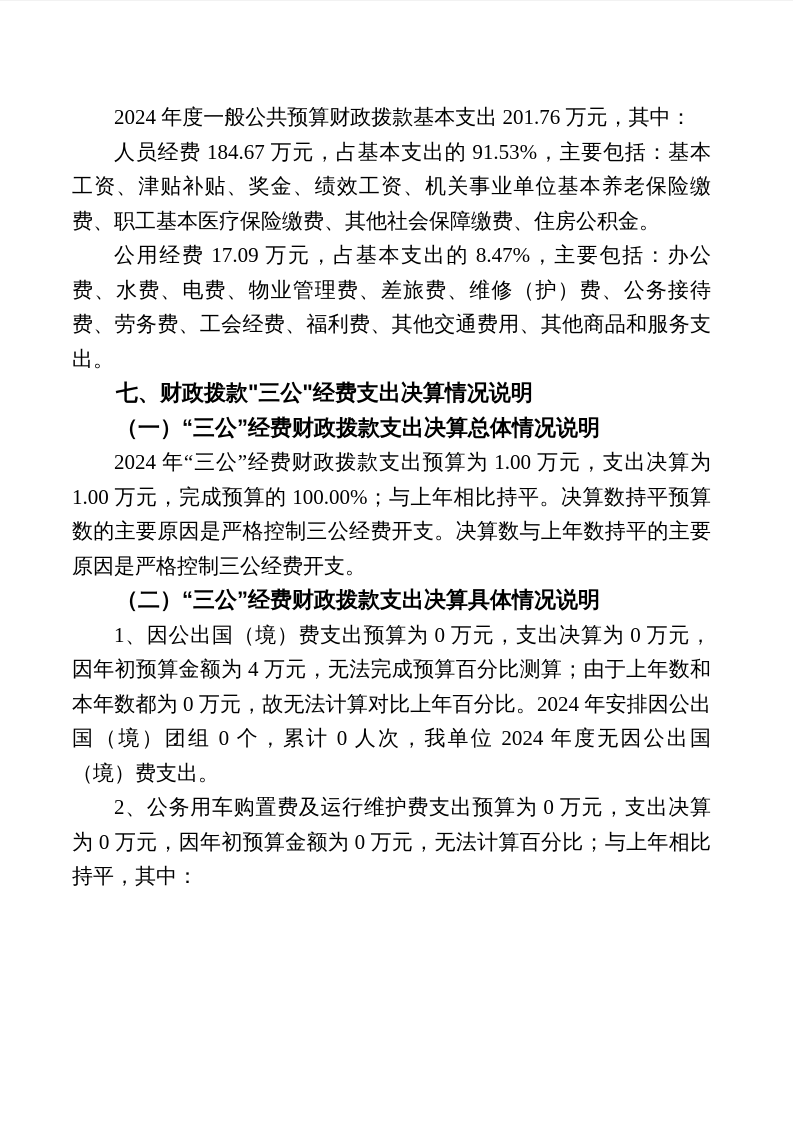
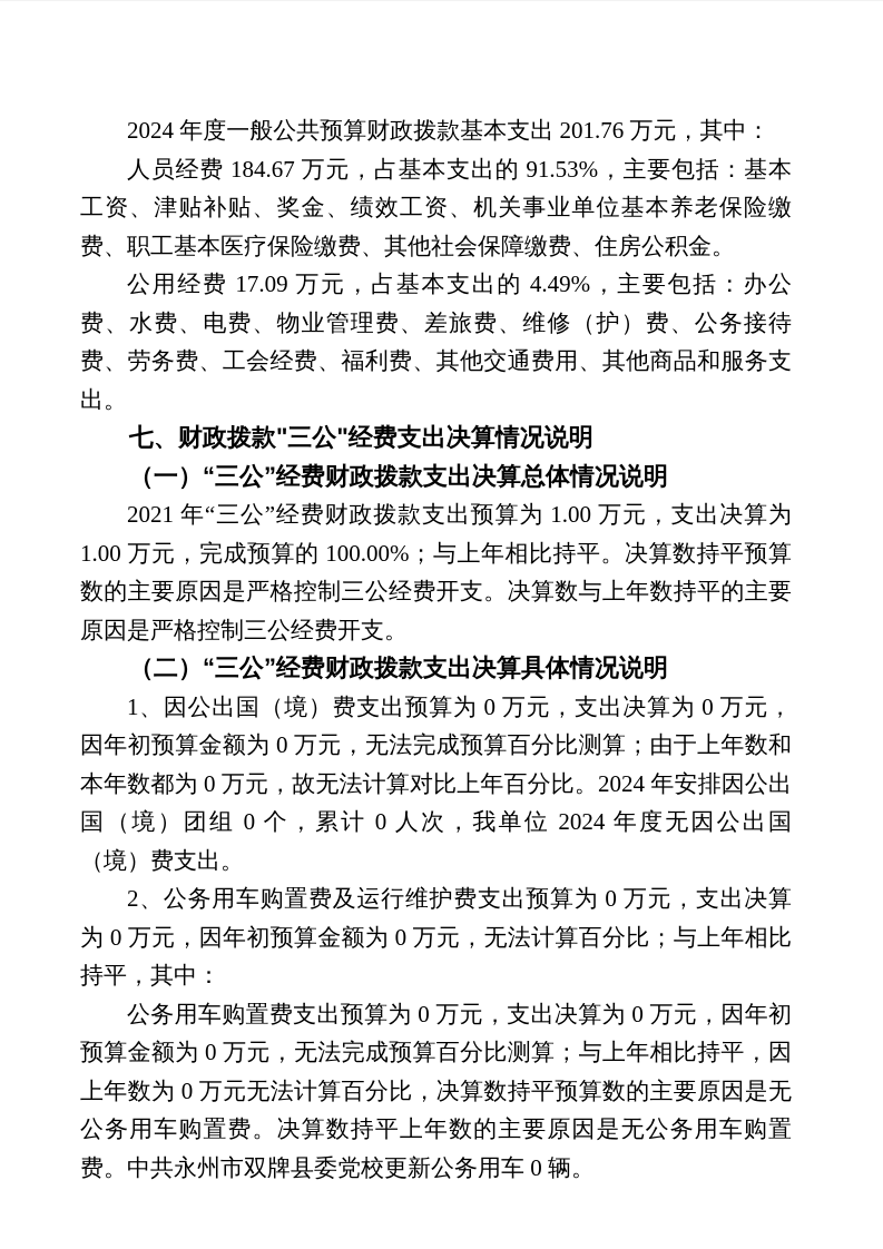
  2024 年度一般公共预算财政拨款基本支出 201.76 万元，其中：
  人员经费 184.67 万元，占基本支出的 91.53%，主要包括：基本工资、津贴补贴、奖金、绩效工资、机关事业单位基本养老保险缴费、职工基本医疗保险缴费、其他社会保障缴费、住房公积金。
- 公用经费 17.09 万元，占基本支出的 8.47%，主要包括：办公费、水费、电费、物业管理费、差旅费、维修（护）费、公务接待费、劳务费、工会经费、福利费、其他交通费用、其他商品和服务支出。
+ 公用经费 17.09 万元，占基本支出的 4.49%，主要包括：办公费、水费、电费、物业管理费、差旅费、维修（护）费、公务接待费、劳务费、工会经费、福利费、其他交通费用、其他商品和服务支出。
  七、财政拨款"三公"经费支出决算情况说明
  （一）“三公”经费财政拨款支出决算总体情况说明
- 2024 年“三公”经费财政拨款支出预算为 1.00 万元，支出决算为 1.00 万元，完成预算的 100.00%；与上年相比持平。决算数持平预算数的主要原因是严格控制三公经费开支。决算数与上年数持平的主要原因是严格控制三公经费开支。
+ 2021 年“三公”经费财政拨款支出预算为 1.00 万元，支出决算为 1.00 万元，完成预算的 100.00%；与上年相比持平。决算数持平预算数的主要原因是严格控制三公经费开支。决算数与上年数持平的主要原因是严格控制三公经费开支。
  （二）“三公”经费财政拨款支出决算具体情况说明
- 1、因公出国（境）费支出预算为 0 万元，支出决算为 0 万元，因年初预算金额为 4 万元，无法完成预算百分比测算；由于上年数和本年数都为 0 万元，故无法计算对比上年百分比。2024 年安排因公出国（境）团组 0 个，累计 0 人次，我单位 2024 年度无因公出国（境）费支出。
+ 1、因公出国（境）费支出预算为 0 万元，支出决算为 0 万元，因年初预算金额为 0 万元，无法完成预算百分比测算；由于上年数和本年数都为 0 万元，故无法计算对比上年百分比。2024 年安排因公出国（境）团组 0 个，累计 0 人次，我单位 2024 年度无因公出国（境）费支出。
  2、公务用车购置费及运行维护费支出预算为 0 万元，支出决算为 0 万元，因年初预算金额为 0 万元，无法计算百分比；与上年相比持平，其中：
+ 公务用车购置费支出预算为 0 万元，支出决算为 0 万元，因年初预算金额为 0 万元，无法完成预算百分比测算；与上年相比持平，因上年数为 0 万元无法计算百分比，决算数持平预算数的主要原因是无公务用车购置费。决算数持平上年数的主要原因是无公务用车购置费。中共永州市双牌县委党校更新公务用车 0 辆。
